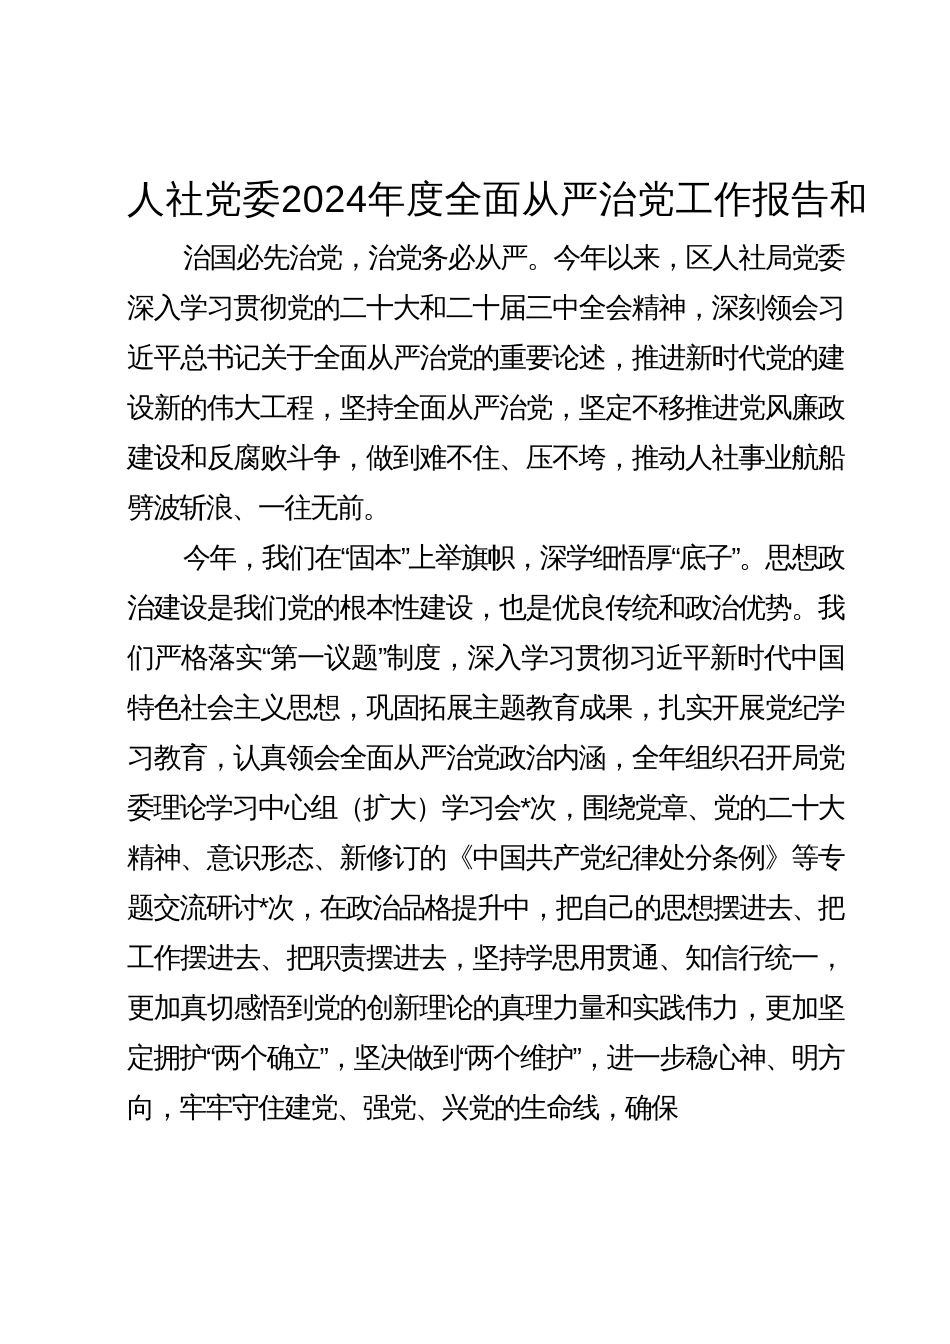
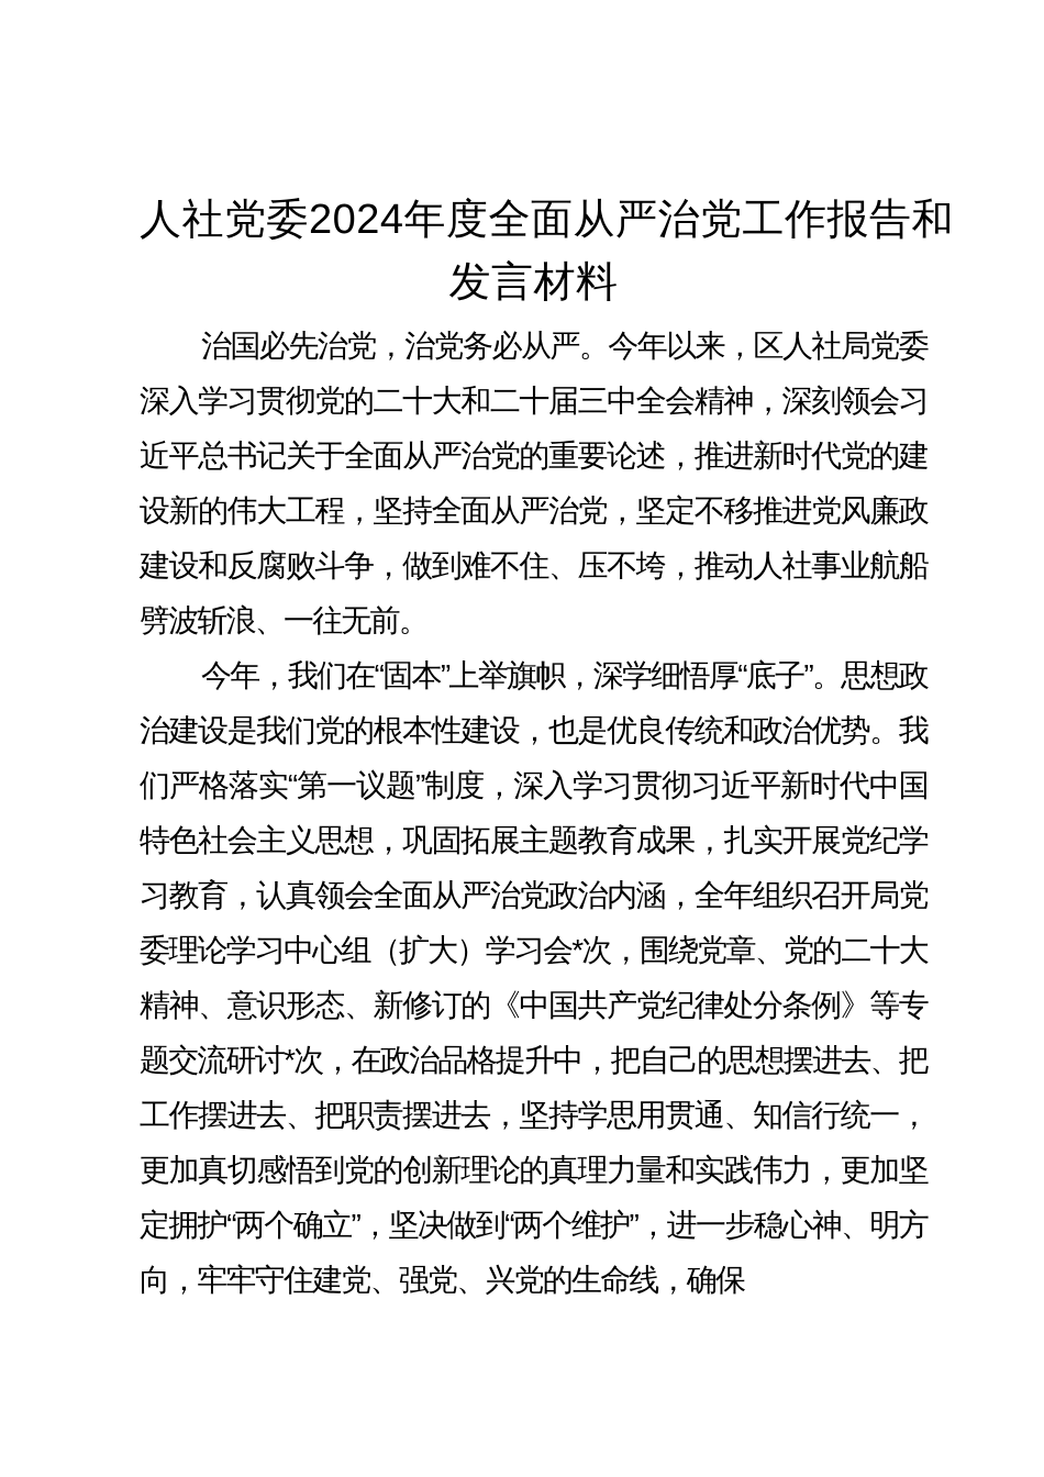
  人社党委2024年度全面从严治党工作报告和
+ 发言材料
  治国必先治党，治党务必从严。今年以来，区人社局党委深入学习贯彻党的二十大和二十届三中全会精神，深刻领会习近平总书记关于全面从严治党的重要论述，推进新时代党的建设新的伟大工程，坚持全面从严治党，坚定不移推进党风廉政建设和反腐败斗争，做到难不住、压不垮，推动人社事业航船劈波斩浪、一往无前。
  今年，我们在“固本”上举旗帜，深学细悟厚“底子”。思想政治建设是我们党的根本性建设，也是优良传统和政治优势。我们严格落实“第一议题”制度，深入学习贯彻习近平新时代中国特色社会主义思想，巩固拓展主题教育成果，扎实开展党纪学习教育，认真领会全面从严治党政治内涵，全年组织召开局党委理论学习中心组（扩大）学习会*次，围绕党章、党的二十大精神、意识形态、新修订的《中国共产党纪律处分条例》等专题交流研讨*次，在政治品格提升中，把自己的思想摆进去、把工作摆进去、把职责摆进去，坚持学思用贯通、知信行统一，更加真切感悟到党的创新理论的真理力量和实践伟力，更加坚定拥护“两个确立”，坚决做到“两个维护”，进一步稳心神、明方向，牢牢守住建党、强党、兴党的生命线，确保
